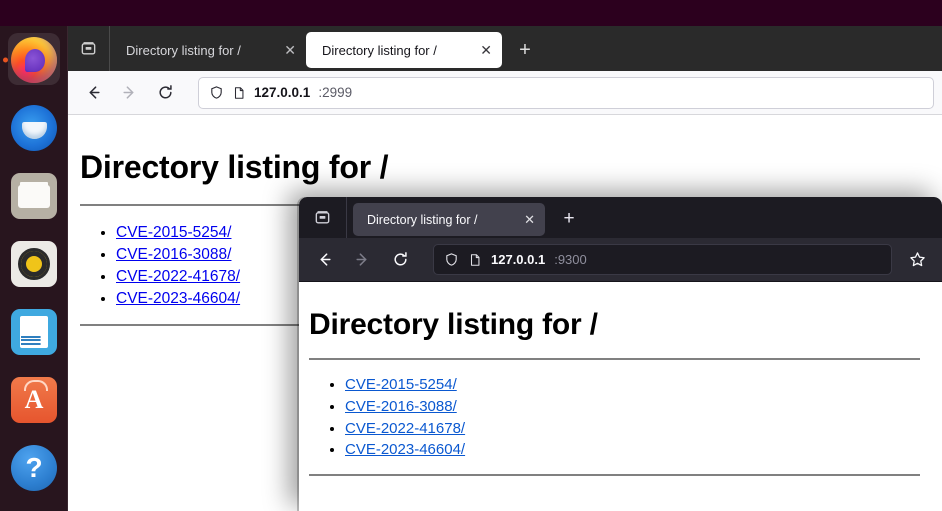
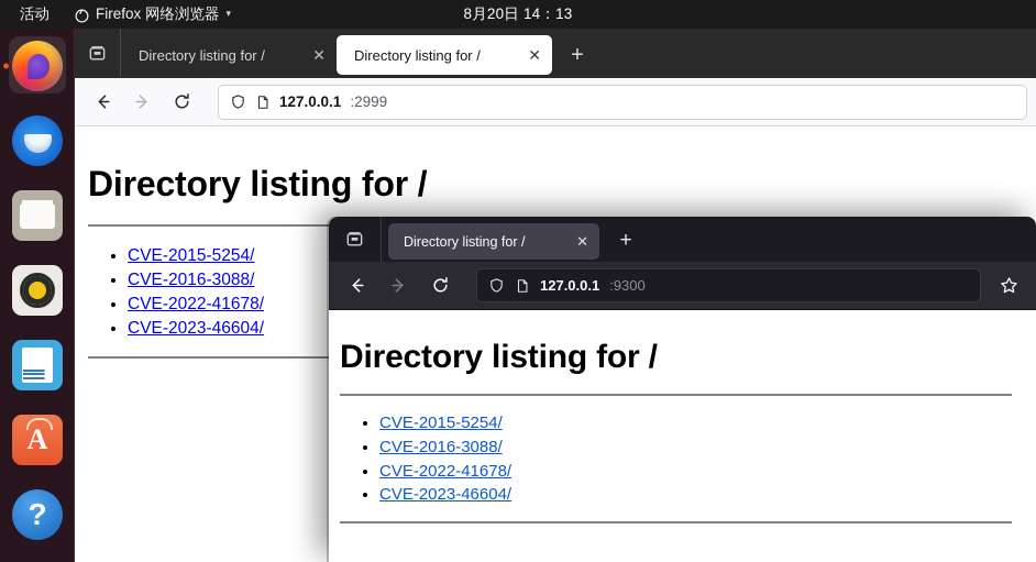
  Directory listing for /
  ✕
  Directory listing for /
  ✕
  +
  127.0.0.1
  :2999
  Directory listing for /
  CVE-2015-5254/
  CVE-2016-3088/
  CVE-2022-41678/
  CVE-2023-46604/
  Directory listing for /
  ✕
  +
  127.0.0.1
  :9300
  Directory listing for /
  CVE-2015-5254/
  CVE-2016-3088/
  CVE-2022-41678/
  CVE-2023-46604/
+ 8月20日 14：13
+ 活动
+ Firefox 网络浏览器
+ ▾
